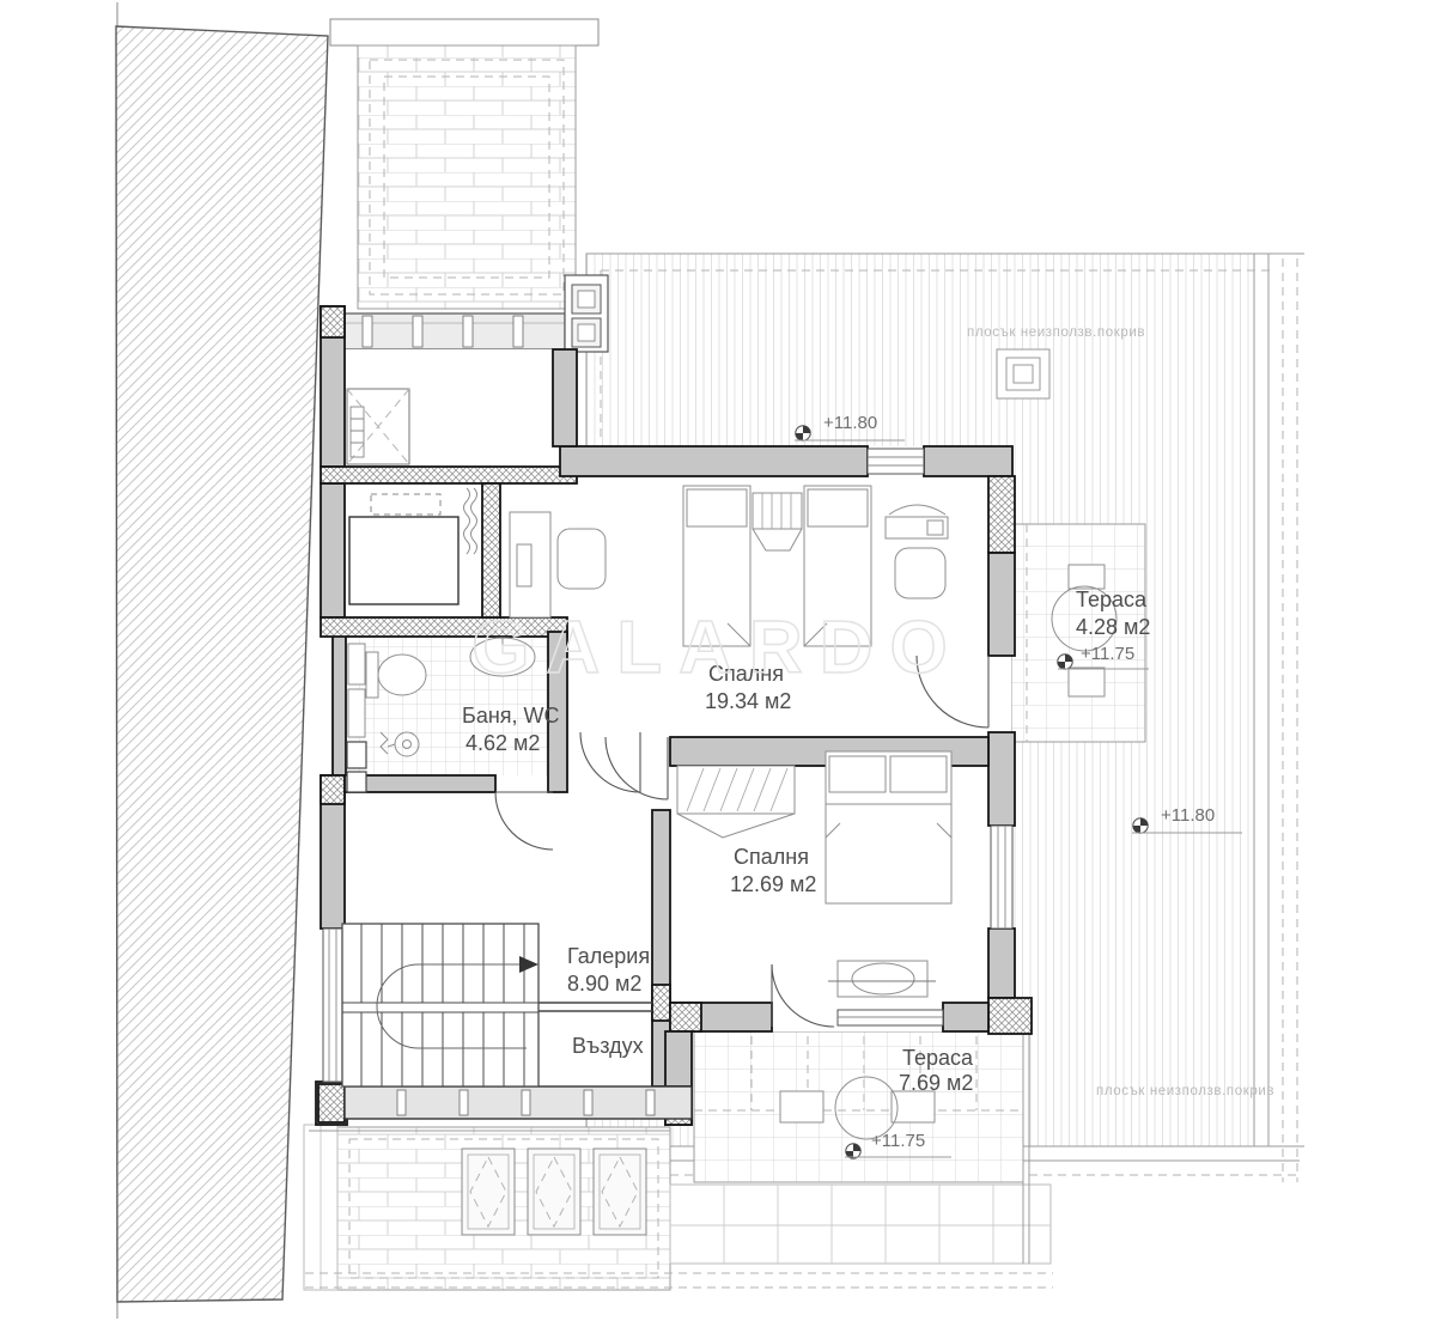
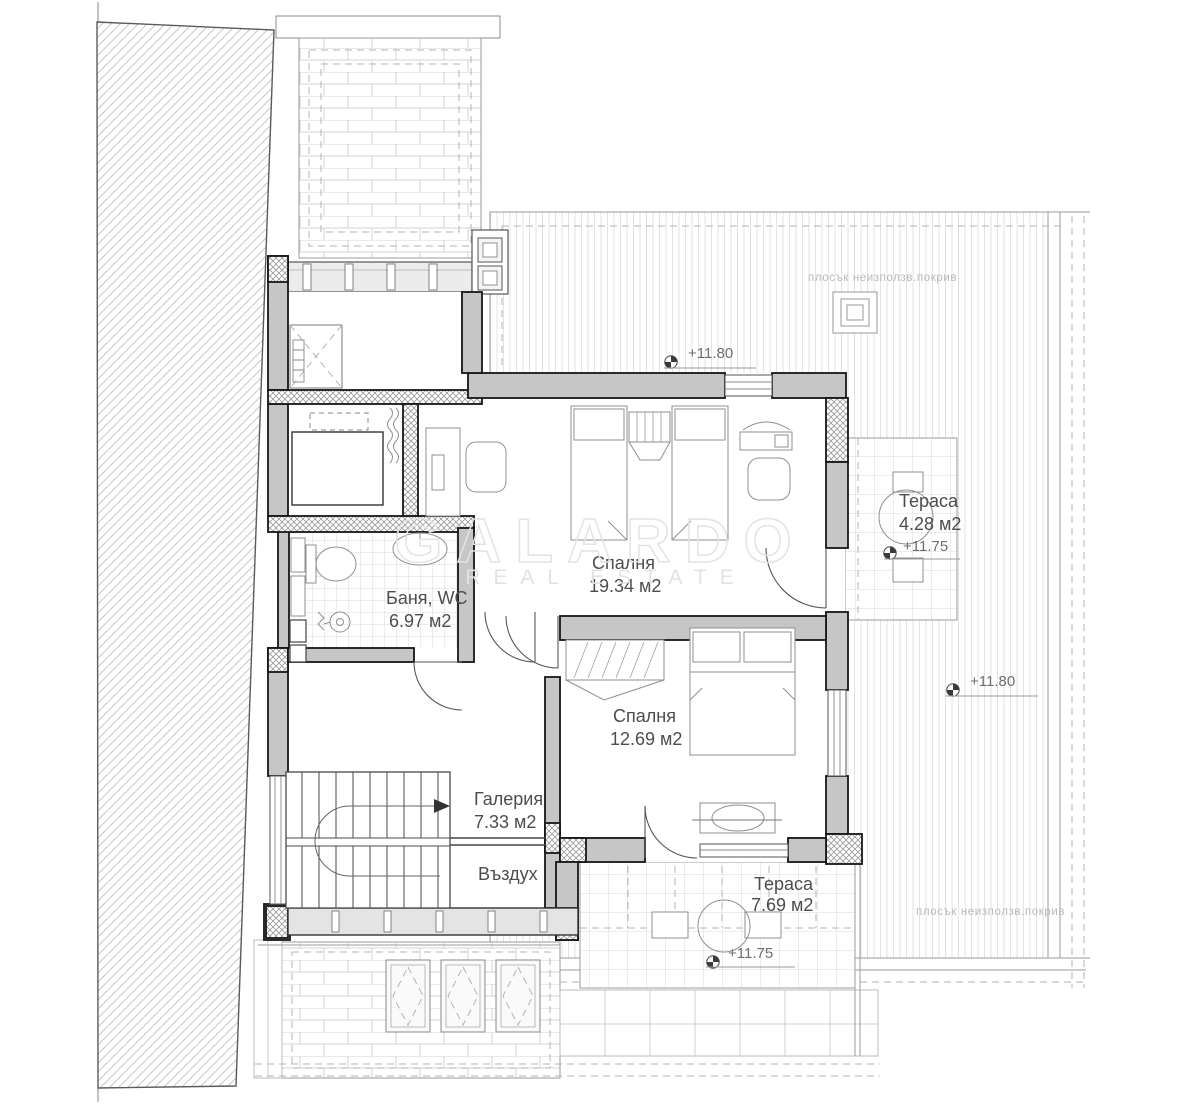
  плосък неизползв.покрив
  плосък неизползв.покрив
  +11.80
  +11.80
  Тераса
  4.28 м2
  +11.75
  Тераса
  7.69 м2
  +11.75
  Спалня
  19.34 м2
  Баня, WC
- 4.62 м2
+ 6.97 м2
  Спалня
  12.69 м2
  Галерия
- 8.90 м2
+ 7.33 м2
  Въздух
  GALARDO
+ REAL ESTATE
